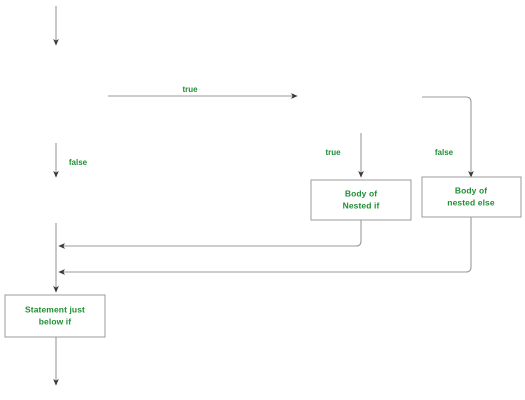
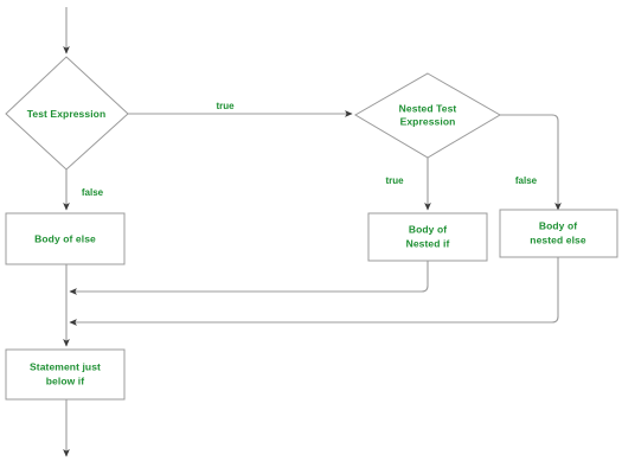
+ Test Expression
+ Nested Test
+ Expression
+ Body of else
  Body of
  Nested if
  Body of
  nested else
  Statement just
  below if
  true
  false
  true
  false
